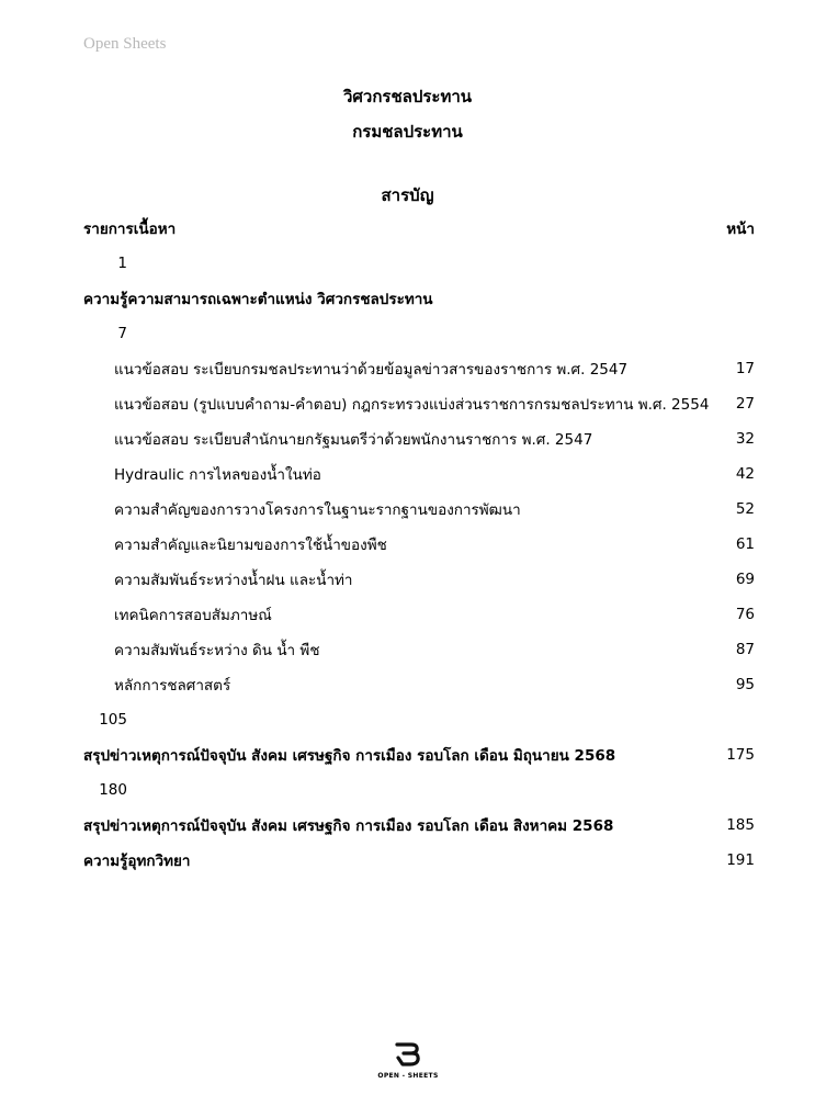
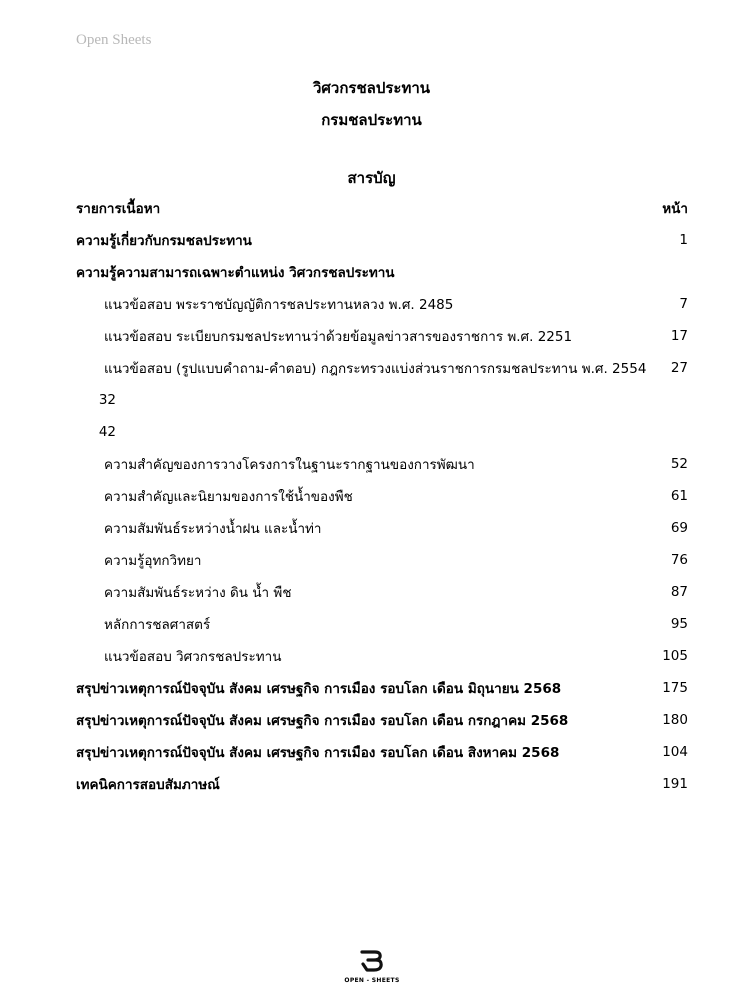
  Open Sheets
  วิศวกรชลประทาน
  กรมชลประทาน
  สารบัญ
  รายการเนื้อหา
  หน้า
+ ความรู้เกี่ยวกับกรมชลประทาน
  1
  ความรู้ความสามารถเฉพาะตำแหน่ง วิศวกรชลประทาน
+ แนวข้อสอบ พระราชบัญญัติการชลประทานหลวง พ.ศ. 2485
  7
- แนวข้อสอบ ระเบียบกรมชลประทานว่าด้วยข้อมูลข่าวสารของราชการ พ.ศ. 2547
+ แนวข้อสอบ ระเบียบกรมชลประทานว่าด้วยข้อมูลข่าวสารของราชการ พ.ศ. 2251
  17
  แนวข้อสอบ (รูปแบบคำถาม-คำตอบ) กฎกระทรวงแบ่งส่วนราชการกรมชลประทาน พ.ศ. 2554
  27
- แนวข้อสอบ ระเบียบสำนักนายกรัฐมนตรีว่าด้วยพนักงานราชการ พ.ศ. 2547
  32
- Hydraulic การไหลของน้ำในท่อ
  42
  ความสำคัญของการวางโครงการในฐานะรากฐานของการพัฒนา
  52
  ความสำคัญและนิยามของการใช้น้ำของพืช
  61
  ความสัมพันธ์ระหว่างน้ำฝน และน้ำท่า
  69
- เทคนิคการสอบสัมภาษณ์
+ ความรู้อุทกวิทยา
  76
  ความสัมพันธ์ระหว่าง ดิน น้ำ พืช
  87
  หลักการชลศาสตร์
  95
+ แนวข้อสอบ วิศวกรชลประทาน
  105
  สรุปข่าวเหตุการณ์ปัจจุบัน สังคม เศรษฐกิจ การเมือง รอบโลก เดือน มิถุนายน 2568
  175
+ สรุปข่าวเหตุการณ์ปัจจุบัน สังคม เศรษฐกิจ การเมือง รอบโลก เดือน กรกฎาคม 2568
  180
  สรุปข่าวเหตุการณ์ปัจจุบัน สังคม เศรษฐกิจ การเมือง รอบโลก เดือน สิงหาคม 2568
- 185
+ 104
- ความรู้อุทกวิทยา
+ เทคนิคการสอบสัมภาษณ์
  191
